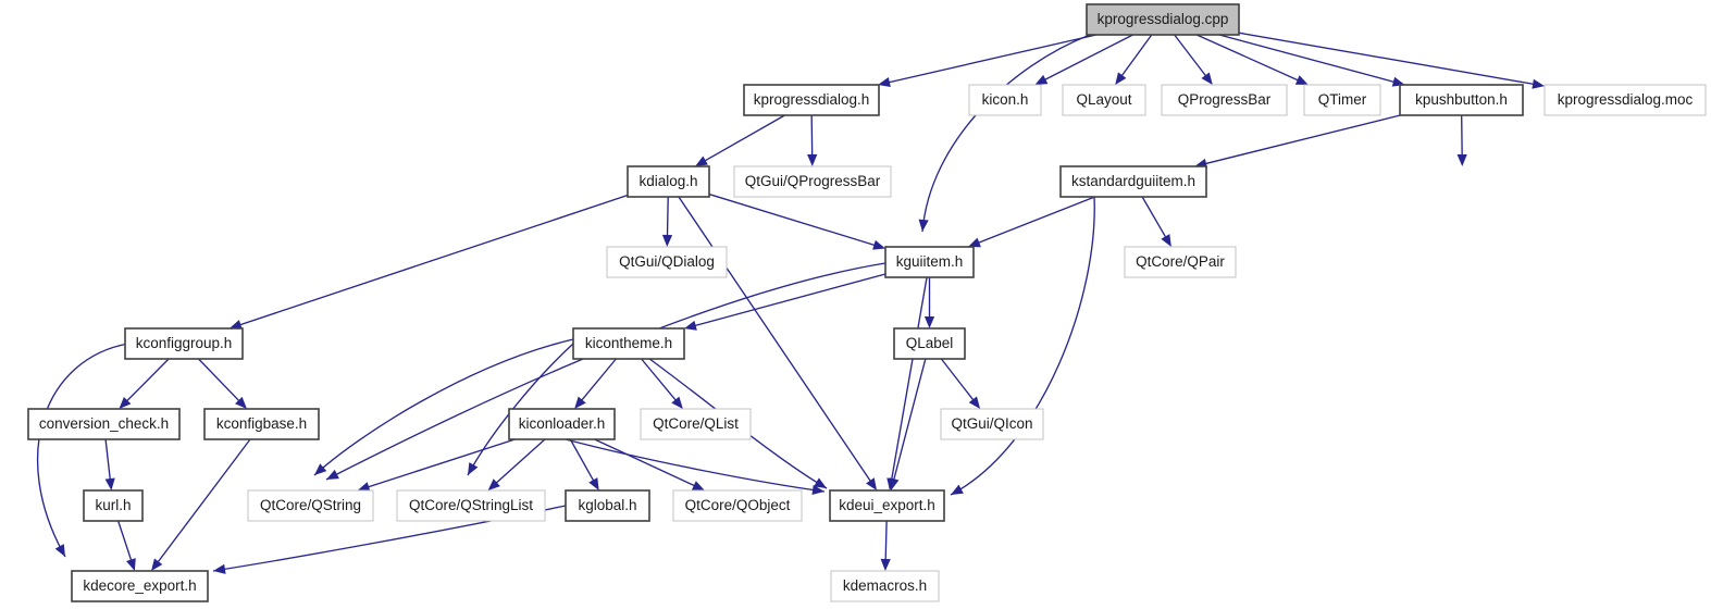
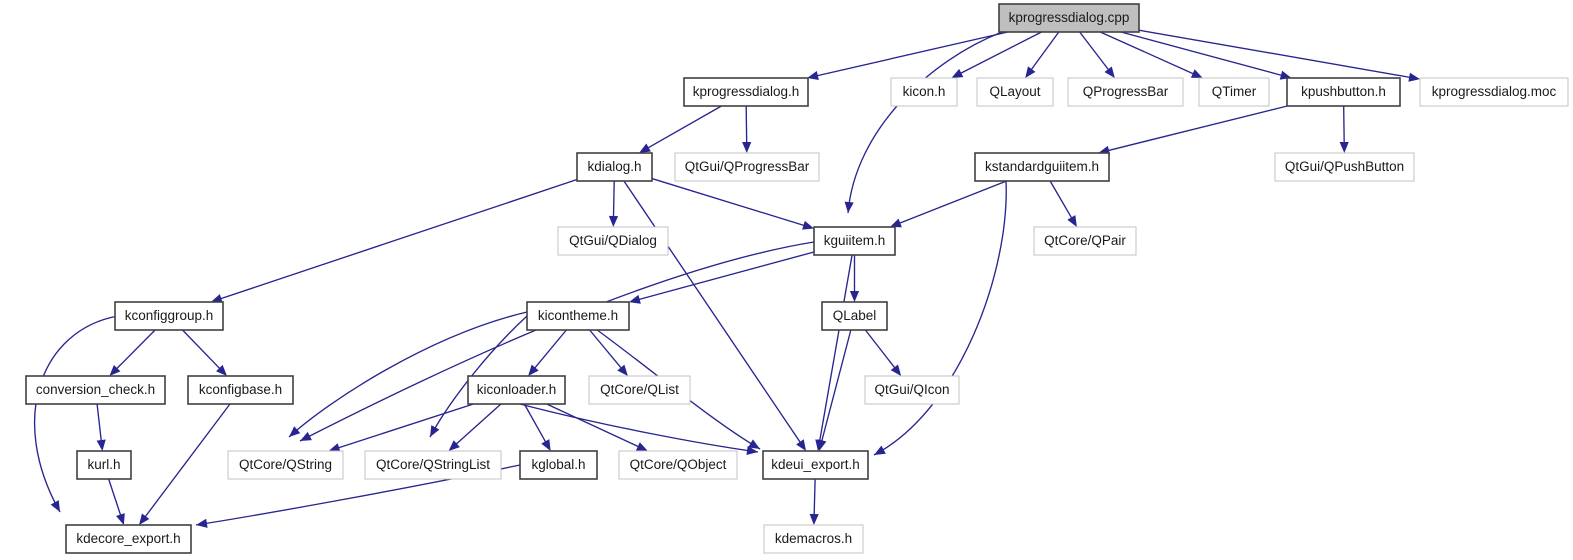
  kprogressdialog.cpp
  kprogressdialog.h
  kicon.h
  QLayout
  QProgressBar
  QTimer
  kpushbutton.h
  kprogressdialog.moc
  kdialog.h
  QtGui/QProgressBar
  kstandardguiitem.h
+ QtGui/QPushButton
  QtGui/QDialog
  kguiitem.h
  QtCore/QPair
  kconfiggroup.h
  kicontheme.h
  QLabel
  conversion_check.h
  kconfigbase.h
  kiconloader.h
  QtCore/QList
  QtGui/QIcon
  kurl.h
  QtCore/QString
  QtCore/QStringList
  kglobal.h
  QtCore/QObject
  kdeui_export.h
  kdecore_export.h
  kdemacros.h
